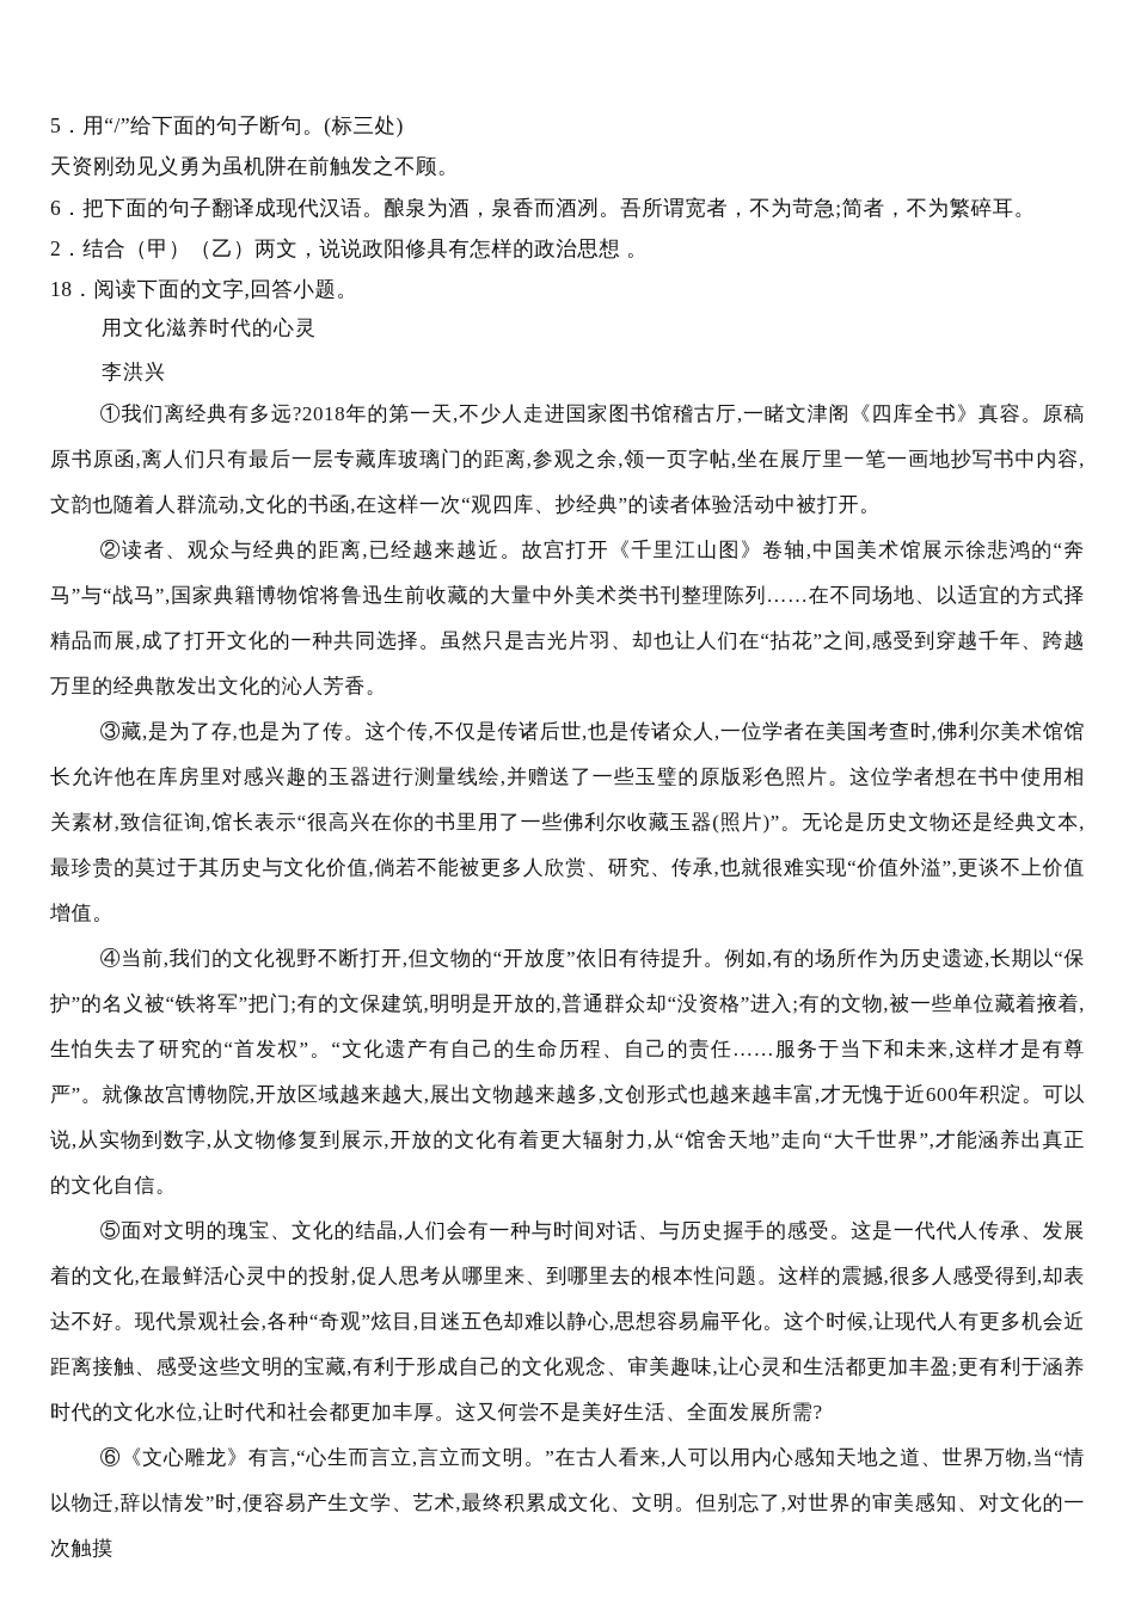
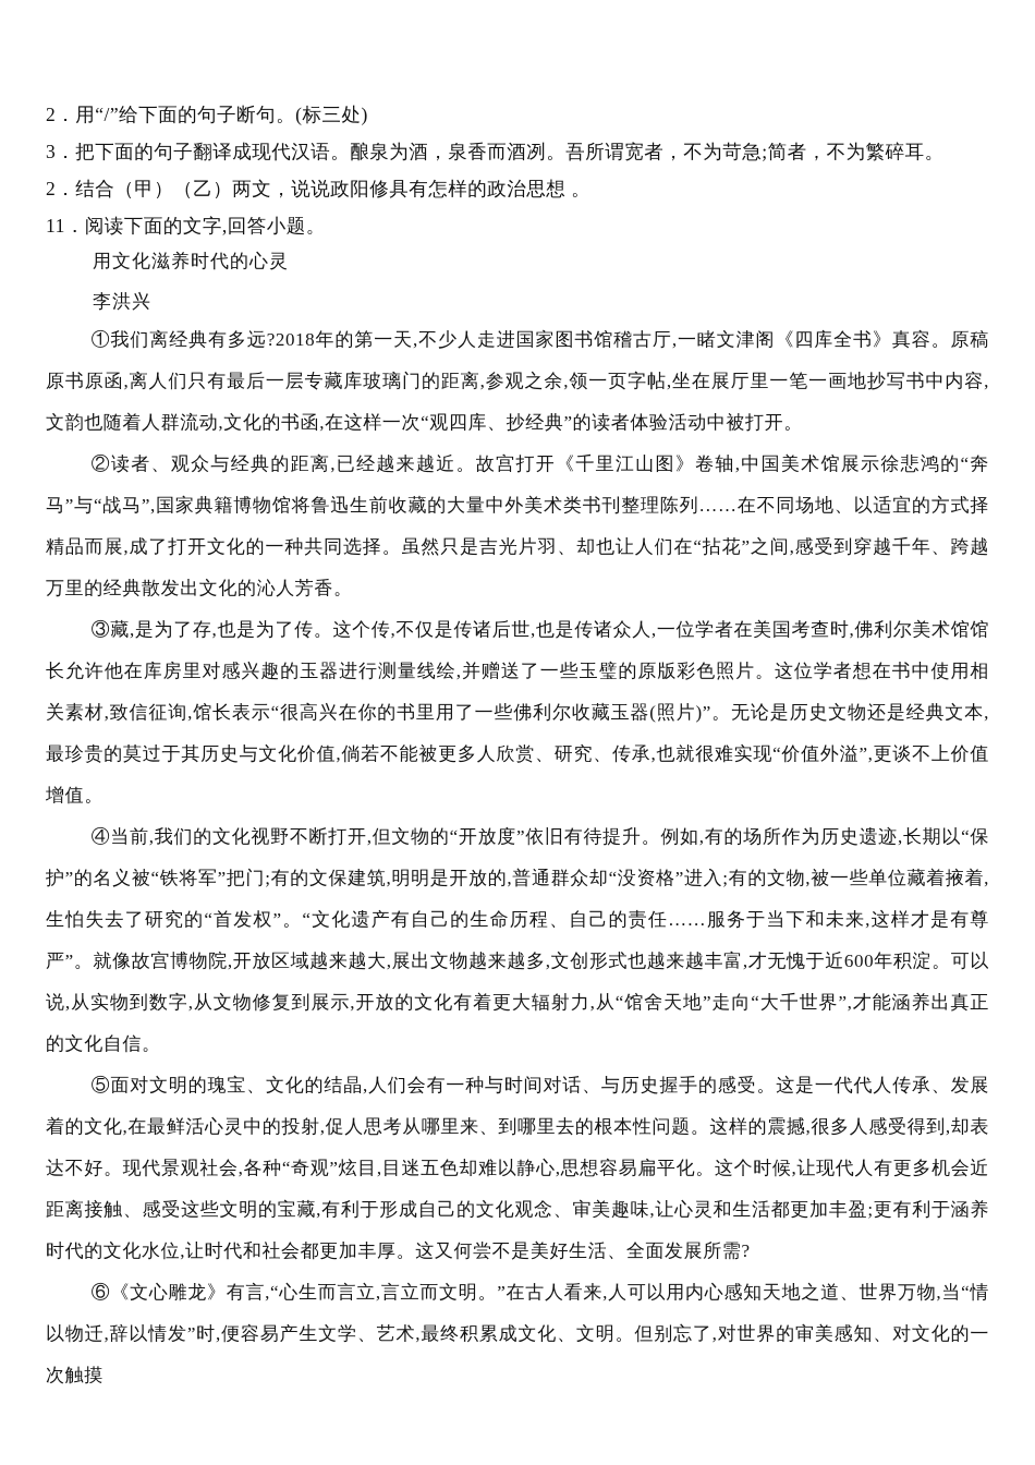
- 5．用“/”给下面的句子断句。(标三处)
+ 2．用“/”给下面的句子断句。(标三处)
- 天资刚劲见义勇为虽机阱在前触发之不顾。
- 6．把下面的句子翻译成现代汉语。酿泉为酒，泉香而酒冽。吾所谓宽者，不为苛急;简者，不为繁碎耳。
+ 3．把下面的句子翻译成现代汉语。酿泉为酒，泉香而酒冽。吾所谓宽者，不为苛急;简者，不为繁碎耳。
  2．结合（甲）（乙）两文，说说政阳修具有怎样的政治思想 。
- 18．阅读下面的文字,回答小题。
+ 11．阅读下面的文字,回答小题。
  用文化滋养时代的心灵
  李洪兴
  ①我们离经典有多远?2018年的第一天,不少人走进国家图书馆稽古厅,一睹文津阁《四库全书》真容。原稿原书原函,离人们只有最后一层专藏库玻璃门的距离,参观之余,领一页字帖,坐在展厅里一笔一画地抄写书中内容,文韵也随着人群流动,文化的书函,在这样一次“观四库、抄经典”的读者体验活动中被打开。
  ②读者、观众与经典的距离,已经越来越近。故宫打开《千里江山图》卷轴,中国美术馆展示徐悲鸿的“奔马”与“战马”,国家典籍博物馆将鲁迅生前收藏的大量中外美术类书刊整理陈列……在不同场地、以适宜的方式择精品而展,成了打开文化的一种共同选择。虽然只是吉光片羽、却也让人们在“拈花”之间,感受到穿越千年、跨越万里的经典散发出文化的沁人芳香。
  ③藏,是为了存,也是为了传。这个传,不仅是传诸后世,也是传诸众人,一位学者在美国考查时,佛利尔美术馆馆长允许他在库房里对感兴趣的玉器进行测量线绘,并赠送了一些玉璧的原版彩色照片。这位学者想在书中使用相关素材,致信征询,馆长表示“很高兴在你的书里用了一些佛利尔收藏玉器(照片)”。无论是历史文物还是经典文本,最珍贵的莫过于其历史与文化价值,倘若不能被更多人欣赏、研究、传承,也就很难实现“价值外溢”,更谈不上价值增值。
  ④当前,我们的文化视野不断打开,但文物的“开放度”依旧有待提升。例如,有的场所作为历史遗迹,长期以“保护”的名义被“铁将军”把门;有的文保建筑,明明是开放的,普通群众却“没资格”进入;有的文物,被一些单位藏着掖着,生怕失去了研究的“首发权”。“文化遗产有自己的生命历程、自己的责任……服务于当下和未来,这样才是有尊严”。就像故宫博物院,开放区域越来越大,展出文物越来越多,文创形式也越来越丰富,才无愧于近600年积淀。可以说,从实物到数字,从文物修复到展示,开放的文化有着更大辐射力,从“馆舍天地”走向“大千世界”,才能涵养出真正的文化自信。
  ⑤面对文明的瑰宝、文化的结晶,人们会有一种与时间对话、与历史握手的感受。这是一代代人传承、发展着的文化,在最鲜活心灵中的投射,促人思考从哪里来、到哪里去的根本性问题。这样的震撼,很多人感受得到,却表达不好。现代景观社会,各种“奇观”炫目,目迷五色却难以静心,思想容易扁平化。这个时候,让现代人有更多机会近距离接触、感受这些文明的宝藏,有利于形成自己的文化观念、审美趣味,让心灵和生活都更加丰盈;更有利于涵养时代的文化水位,让时代和社会都更加丰厚。这又何尝不是美好生活、全面发展所需?
  ⑥《文心雕龙》有言,“心生而言立,言立而文明。”在古人看来,人可以用内心感知天地之道、世界万物,当“情以物迁,辞以情发”时,便容易产生文学、艺术,最终积累成文化、文明。但别忘了,对世界的审美感知、对文化的一次触摸
